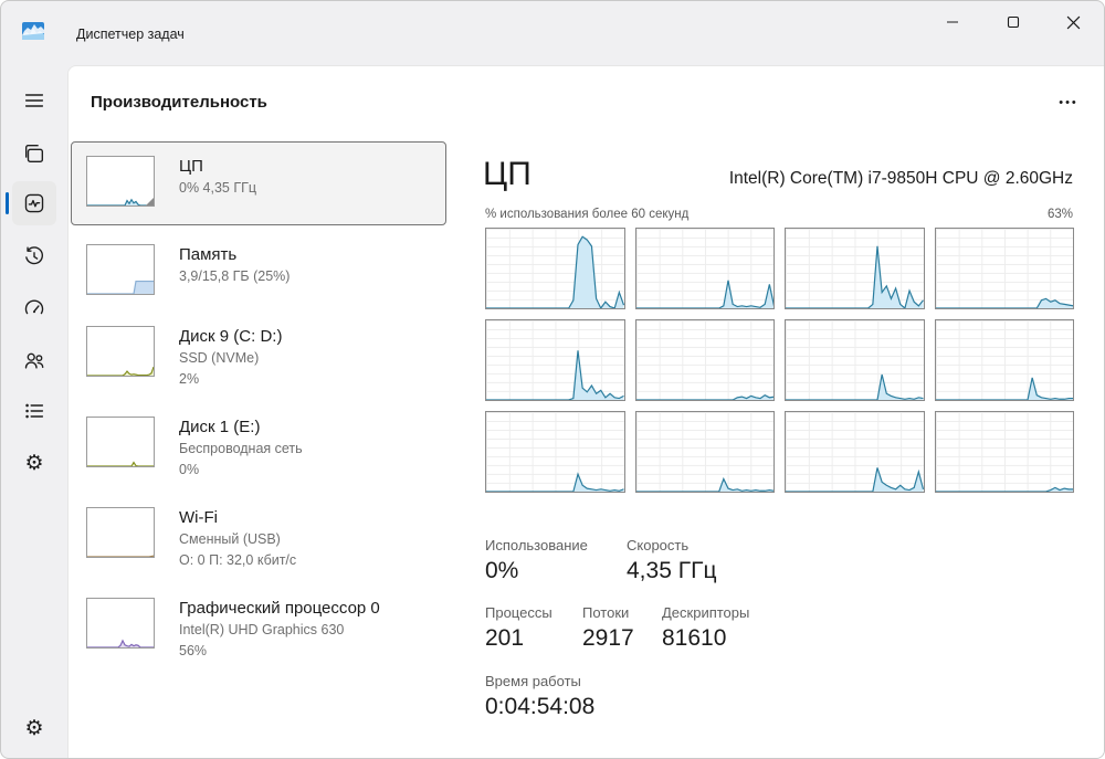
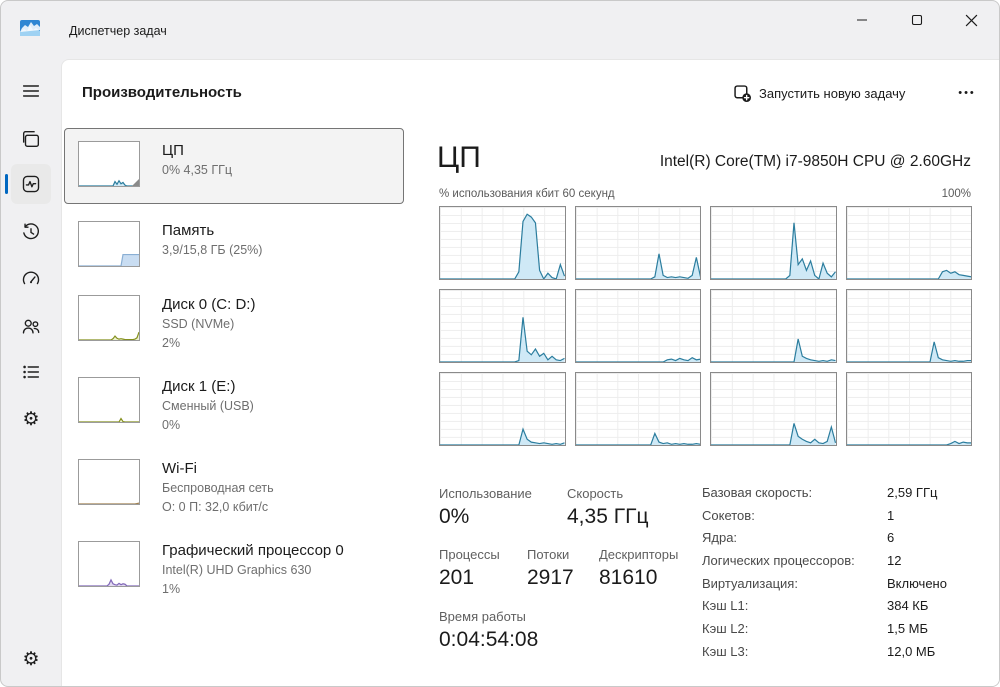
  Диспетчер задач
  ⚙
  ⚙
  Производительность
+ Запустить новую задачу
  •••
  ЦП
  0% 4,35 ГГц
  Память
  3,9/15,8 ГБ (25%)
- Диск 9 (C: D:)
+ Диск 0 (C: D:)
  SSD (NVMe)
  2%
  Диск 1 (E:)
- Беспроводная сеть
+ Сменный (USB)
  0%
  Wi-Fi
- Сменный (USB)
+ Беспроводная сеть
  О: 0 П: 32,0 кбит/с
  Графический процессор 0
  Intel(R) UHD Graphics 630
- 56%
+ 1%
  ЦП
  Intel(R) Core(TM) i7-9850H CPU @ 2.60GHz
- % использования более 60 секунд
+ % использования кбит 60 секунд
- 63%
+ 100%
  Использование
  0%
  Скорость
  4,35 ГГц
  Процессы
  201
  Потоки
  2917
  Дескрипторы
  81610
  Время работы
  0:04:54:08
+ Базовая скорость:
+ 2,59 ГГц
+ Сокетов:
+ 1
+ Ядра:
+ 6
+ Логических процессоров:
+ 12
+ Виртуализация:
+ Включено
+ Кэш L1:
+ 384 КБ
+ Кэш L2:
+ 1,5 МБ
+ Кэш L3:
+ 12,0 МБ
